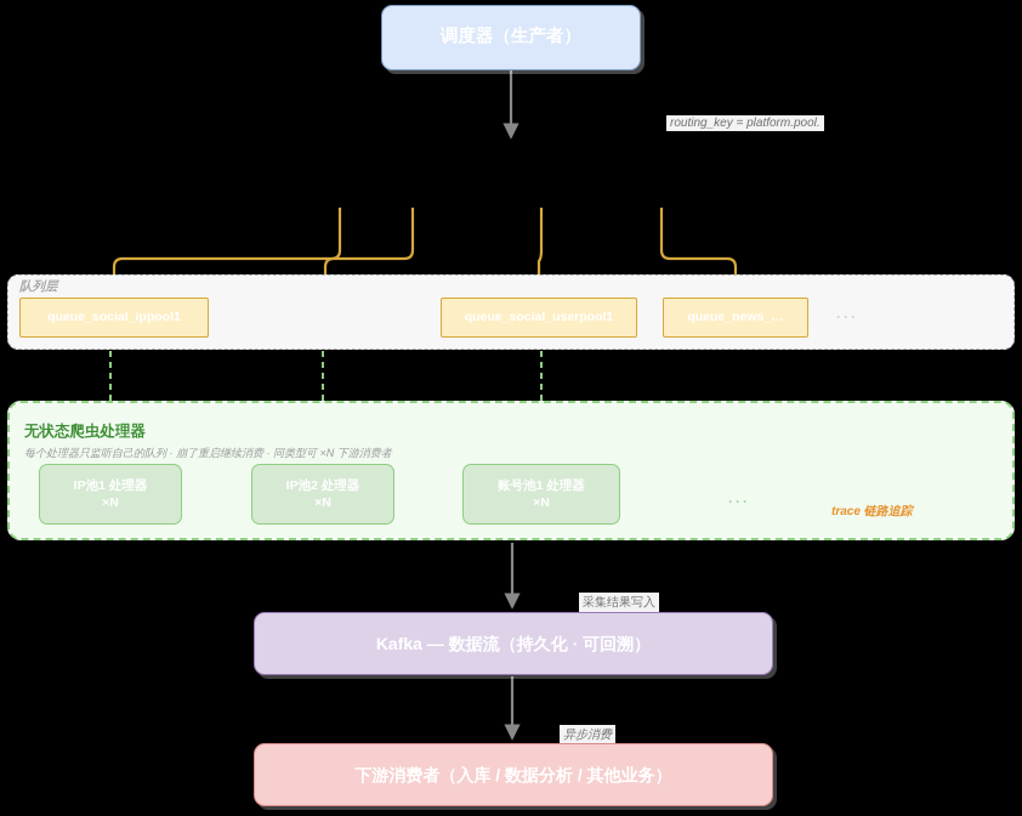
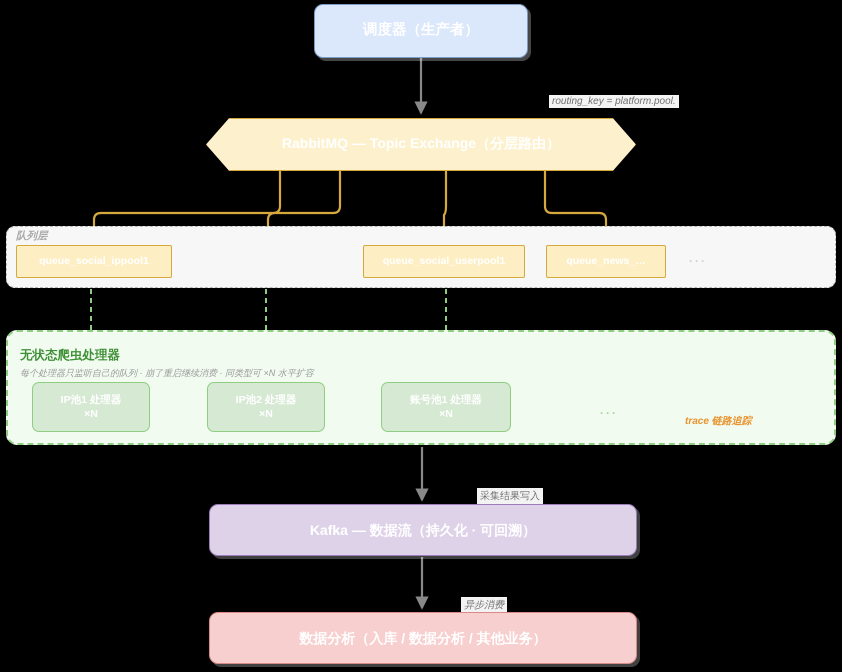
  调度器（生产者）
+ RabbitMQ — Topic Exchange（分层路由）
  routing_key = platform.pool.
  队列层
  queue_social_ippool1
  queue_social_userpool1
  queue_news_…
  ···
  无状态爬虫处理器
- 每个处理器只监听自己的队列 · 崩了重启继续消费 · 同类型可 ×N 下游消费者
+ 每个处理器只监听自己的队列 · 崩了重启继续消费 · 同类型可 ×N 水平扩容
  IP池1 处理器
  ×N
  IP池2 处理器
  ×N
  账号池1 处理器
  ×N
  ···
  trace 链路追踪
  采集结果写入
  Kafka — 数据流（持久化 · 可回溯）
  异步消费
- 下游消费者（入库 / 数据分析 / 其他业务）
+ 数据分析（入库 / 数据分析 / 其他业务）
